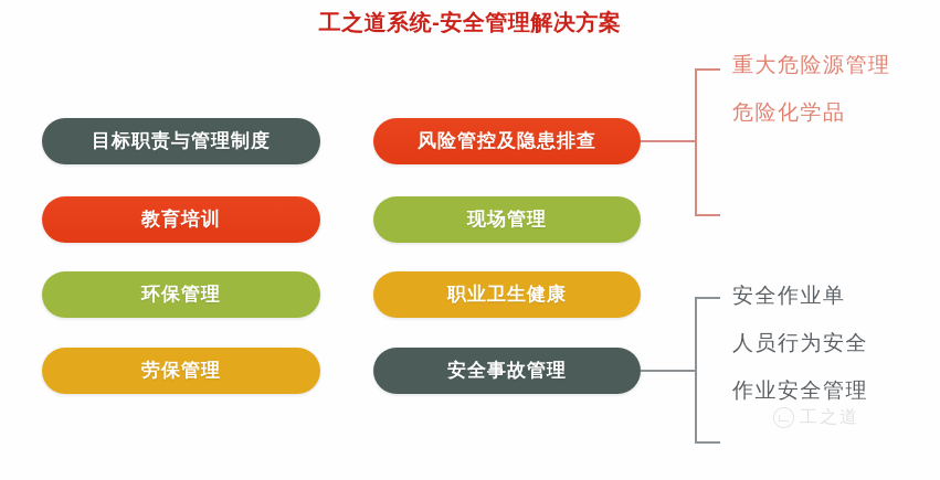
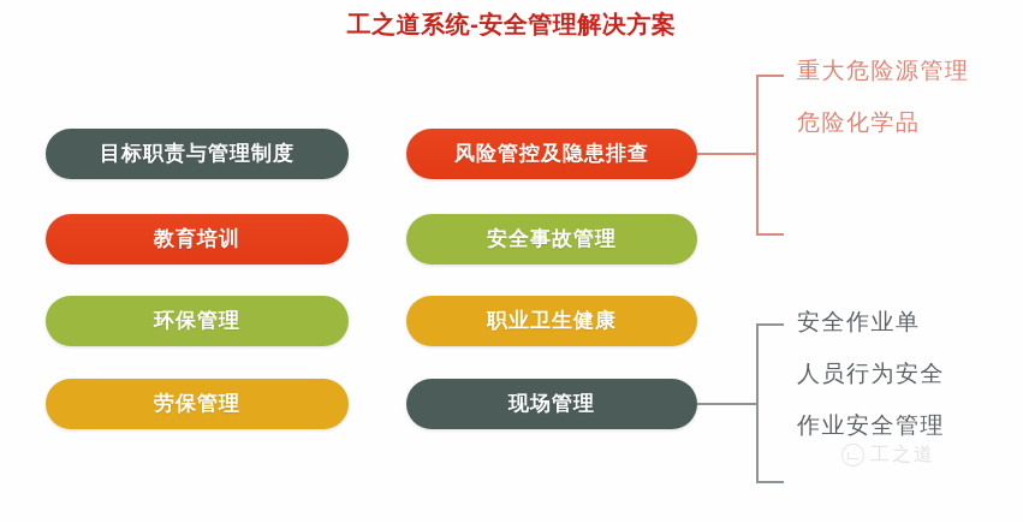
  工之道系统-安全管理解决方案
  目标职责与管理制度
  教育培训
  环保管理
  劳保管理
  风险管控及隐患排查
- 现场管理
+ 安全事故管理
  职业卫生健康
- 安全事故管理
+ 现场管理
  重大危险源管理
  危险化学品
  安全作业单
  人员行为安全
  作业安全管理
  工之道
